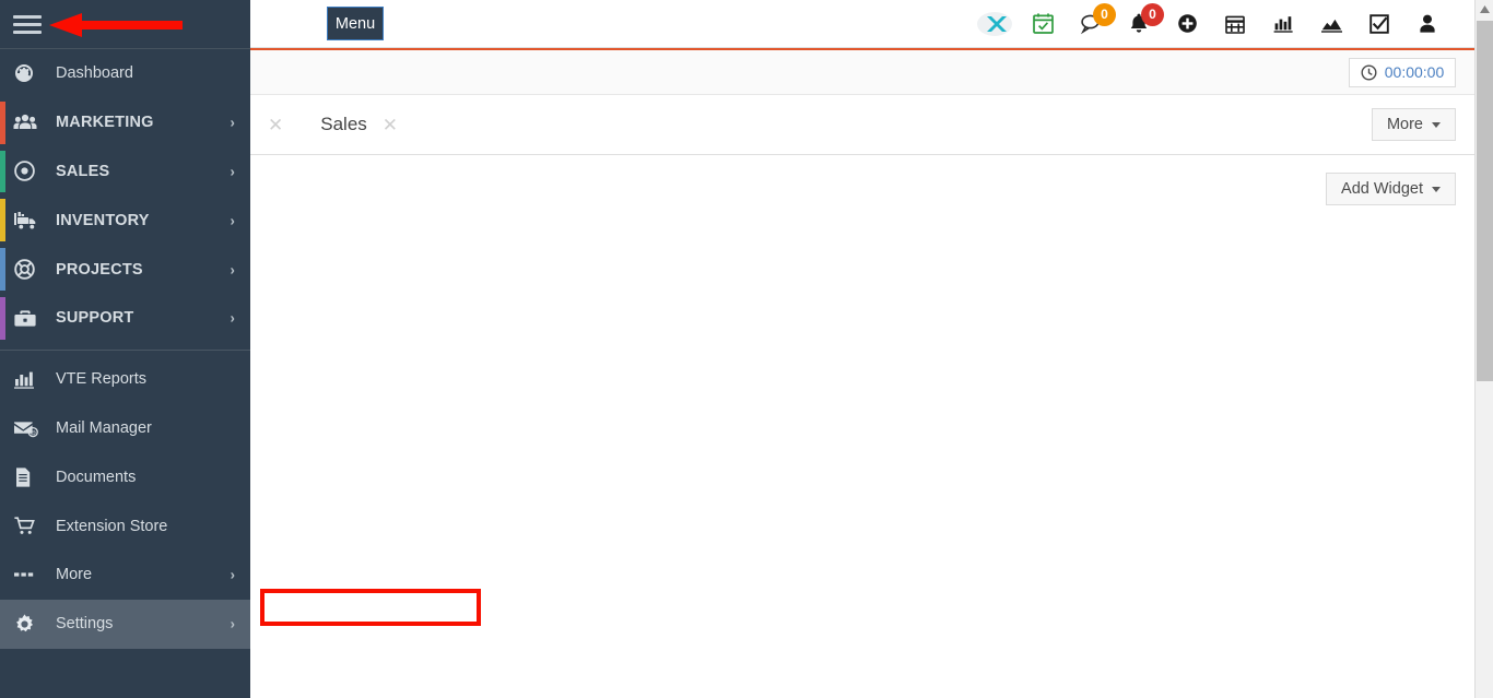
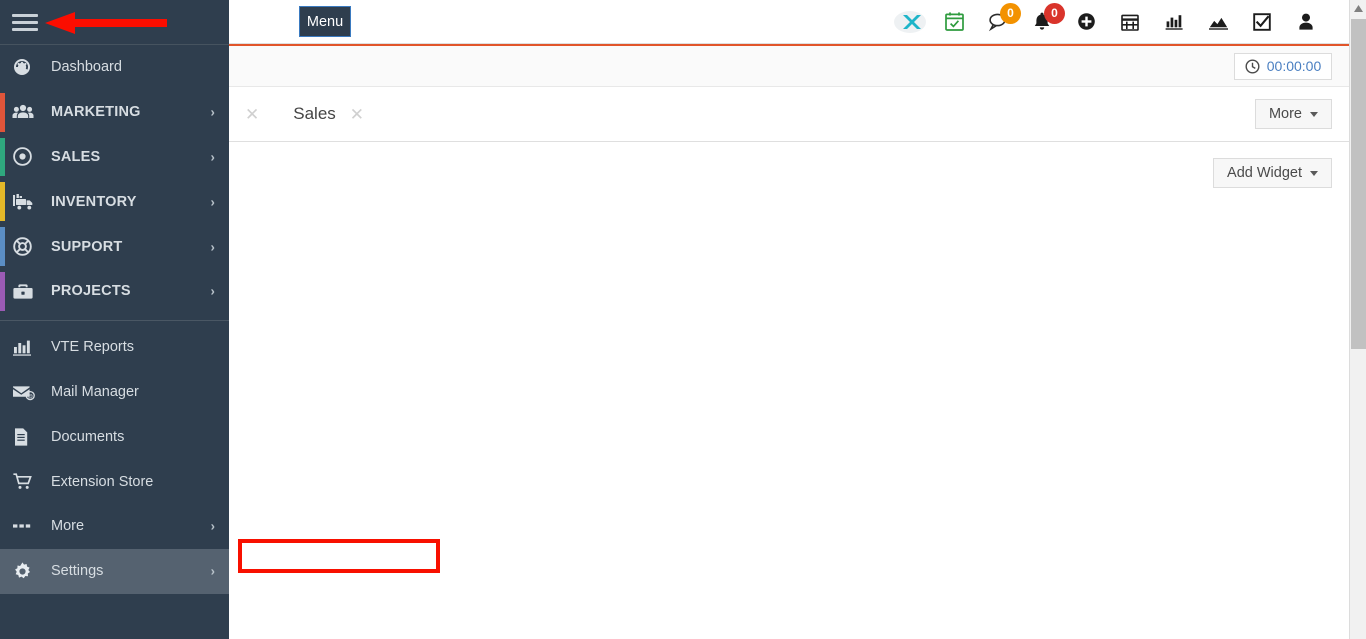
  Dashboard
  MARKETING
  ›
  SALES
  ›
  INVENTORY
  ›
- PROJECTS
+ SUPPORT
  ›
- SUPPORT
+ PROJECTS
  ›
  VTE Reports
  Mail Manager
  Documents
  Extension Store
  More
  ›
  Settings
  ›
  Menu
  0
  0
  00:00:00
  ✕
  Sales
  ✕
  More
  Add Widget
